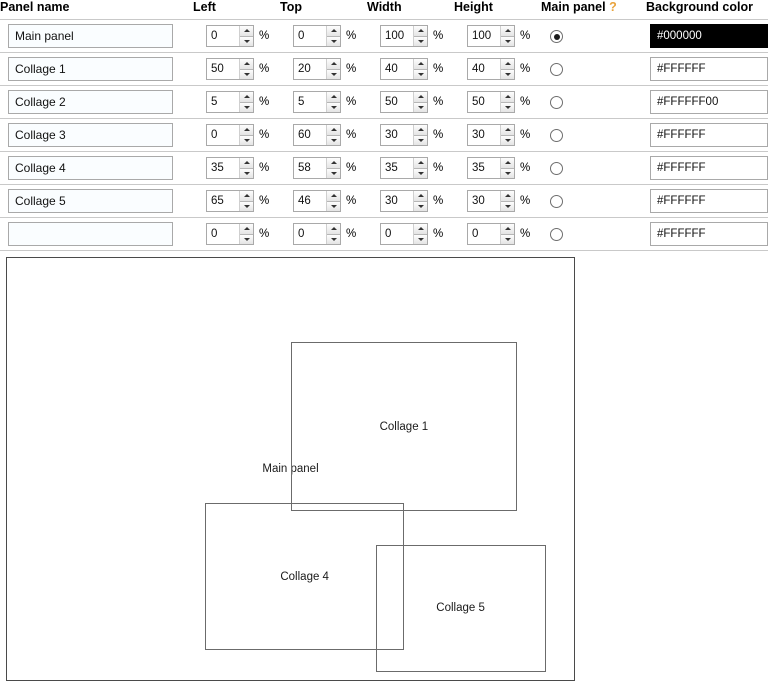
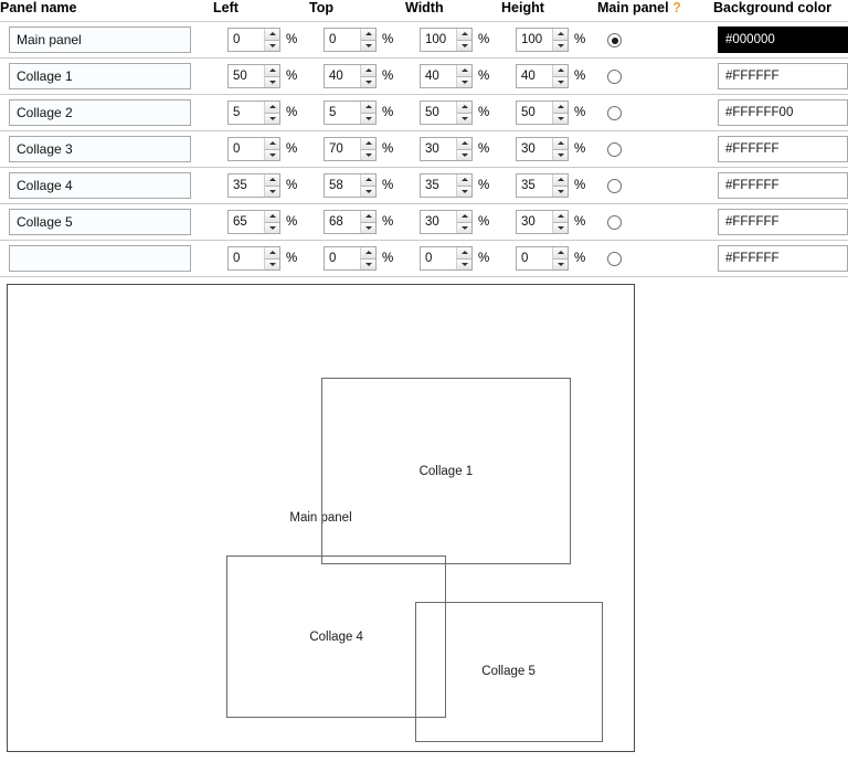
  Panel name	Left	Top	Width	Height	Main panel ?	Background color
  Main panel	0 %	0 %	100 %	100 %		#000000
- Collage 1	50 %	20 %	40 %	40 %		#FFFFFF
+ Collage 1	50 %	40 %	40 %	40 %		#FFFFFF
  Collage 2	5 %	5 %	50 %	50 %		#FFFFFF00
- Collage 3	0 %	60 %	30 %	30 %		#FFFFFF
+ Collage 3	0 %	70 %	30 %	30 %		#FFFFFF
  Collage 4	35 %	58 %	35 %	35 %		#FFFFFF
- Collage 5	65 %	46 %	30 %	30 %		#FFFFFF
+ Collage 5	65 %	68 %	30 %	30 %		#FFFFFF
  	0 %	0 %	0 %	0 %		#FFFFFF
  Main panel
  Collage 1
  Collage 4
  Collage 5
